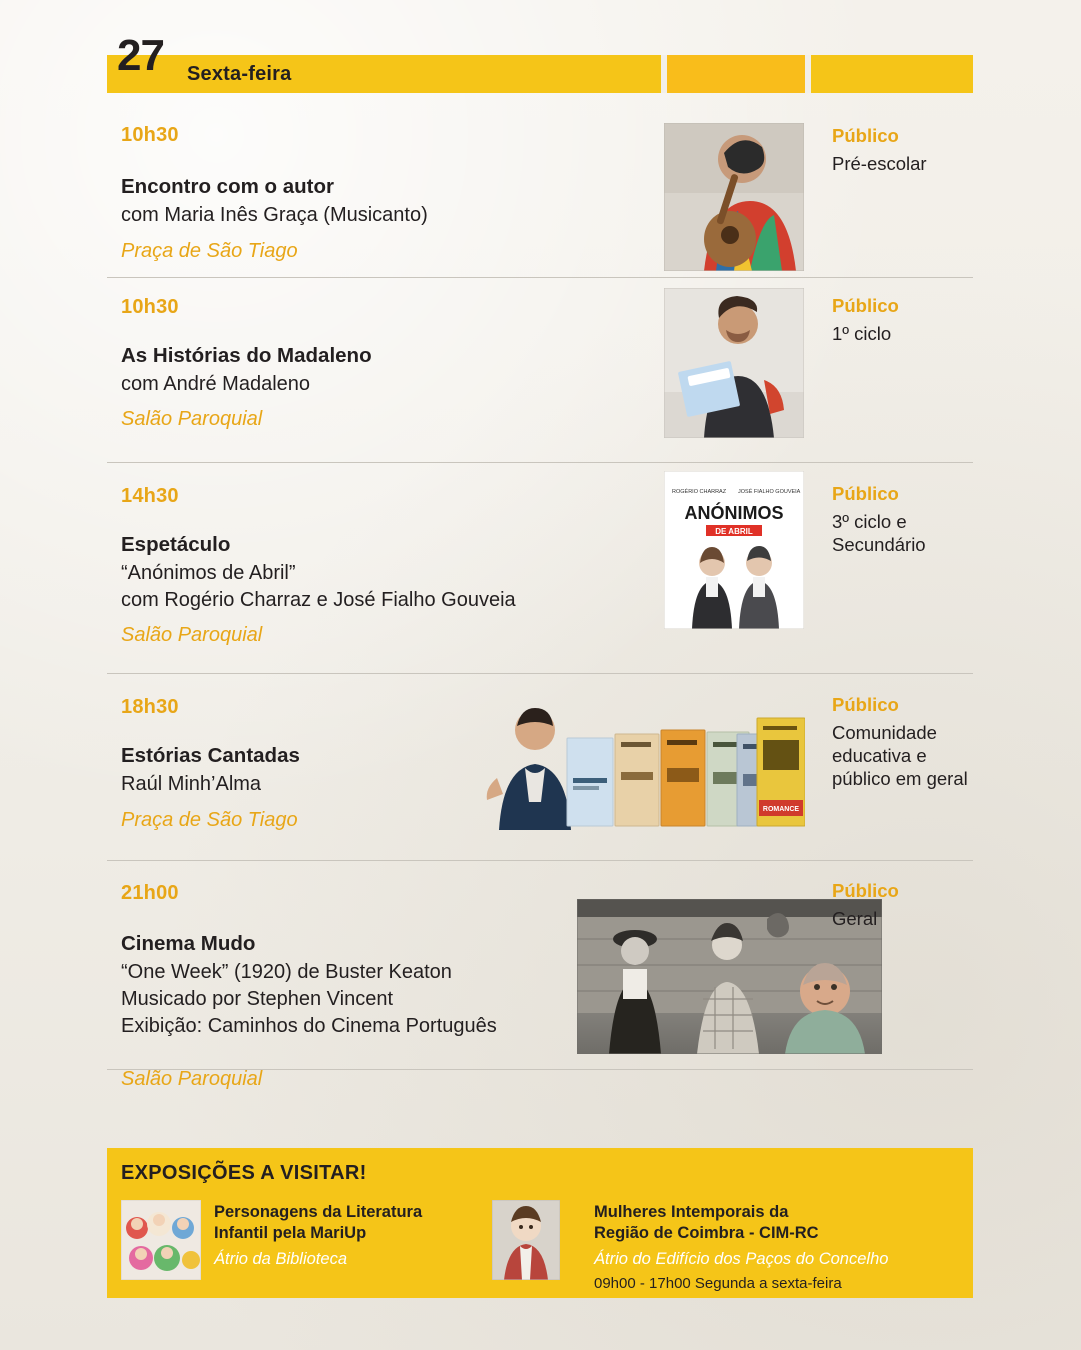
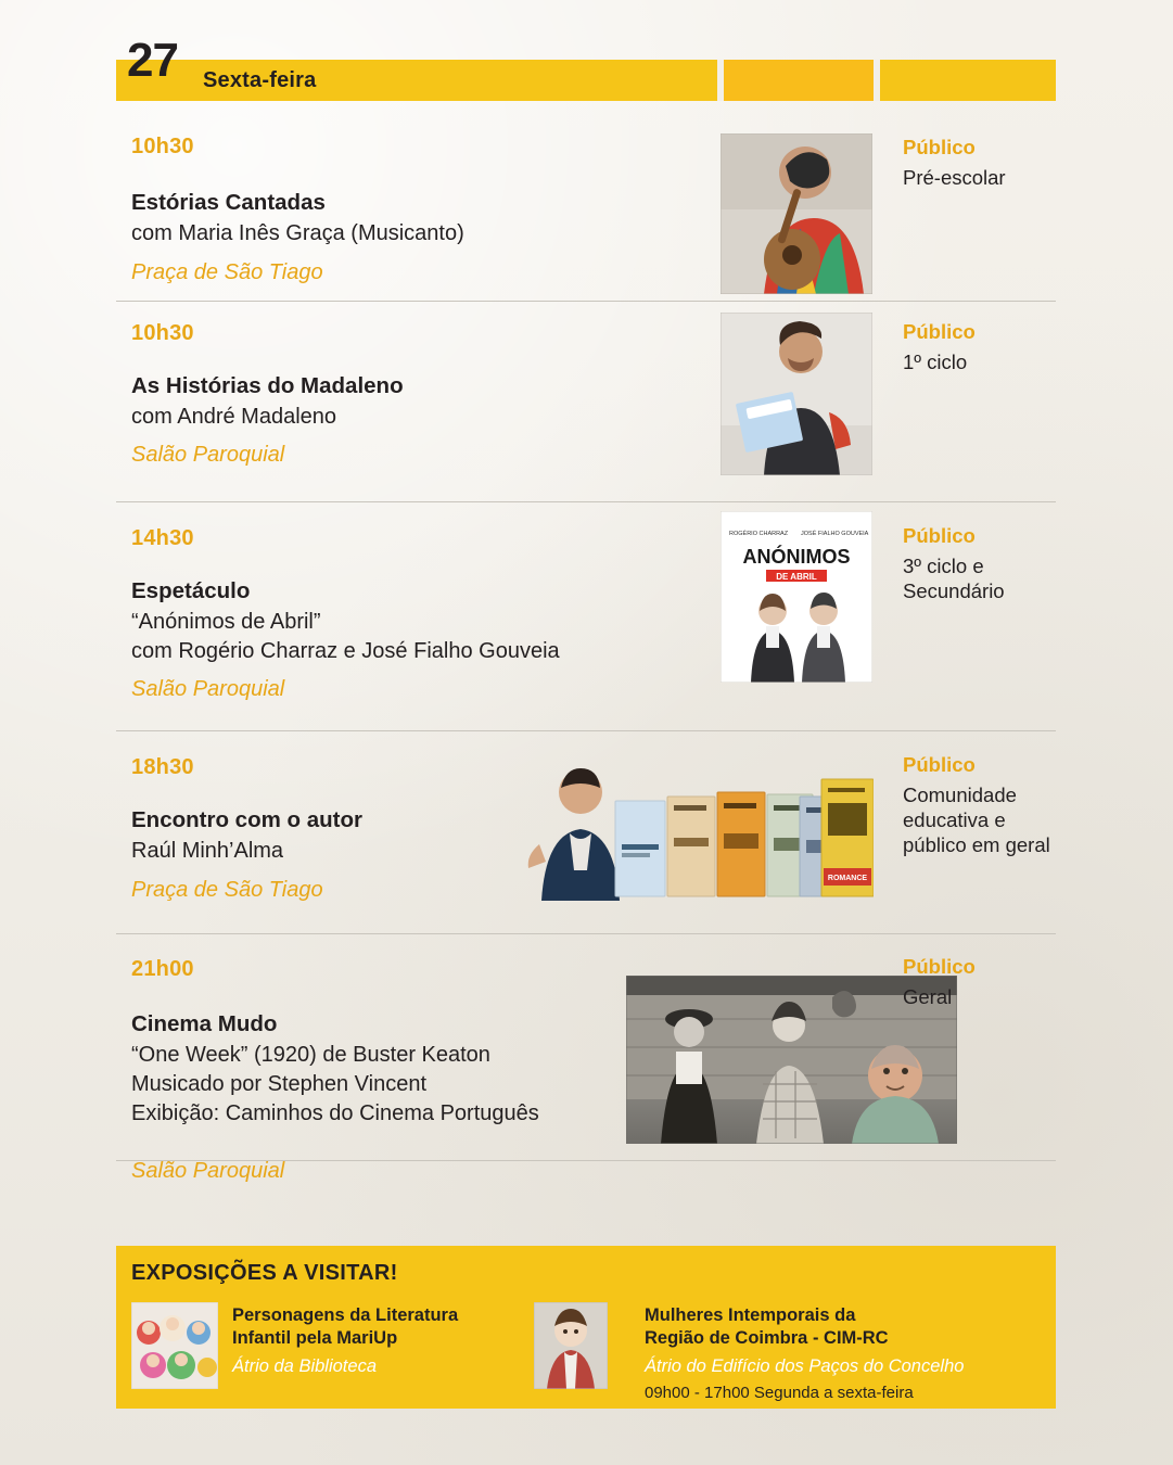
  27
  Sexta-feira
  10h30
- Encontro com o autor
+ Estórias Cantadas
  com Maria Inês Graça (Musicanto)
  Praça de São Tiago
  Público
  Pré-escolar
  10h30
  As Histórias do Madaleno
  com André Madaleno
  Salão Paroquial
  Público
  1º ciclo
  14h30
  Espetáculo
  “Anónimos de Abril”
  com Rogério Charraz e José Fialho Gouveia
  Salão Paroquial
  ANÓNIMOS
  DE ABRIL
  Público
  3º ciclo e Secundário
  18h30
- Estórias Cantadas
+ Encontro com o autor
  Raúl Minh’Alma
  Praça de São Tiago
  Público
  Comunidade educativa e público em geral
  21h00
  Cinema Mudo
  “One Week” (1920) de Buster Keaton
  Musicado por Stephen Vincent
  Exibição: Caminhos do Cinema Português
  Público
  Geral
  Salão Paroquial
  EXPOSIÇÕES A VISITAR!
  Personagens da Literatura
  Infantil pela MariUp
  Átrio da Biblioteca
  Mulheres Intemporais da
  Região de Coimbra - CIM-RC
  Átrio do Edifício dos Paços do Concelho
  09h00 - 17h00 Segunda a sexta-feira
